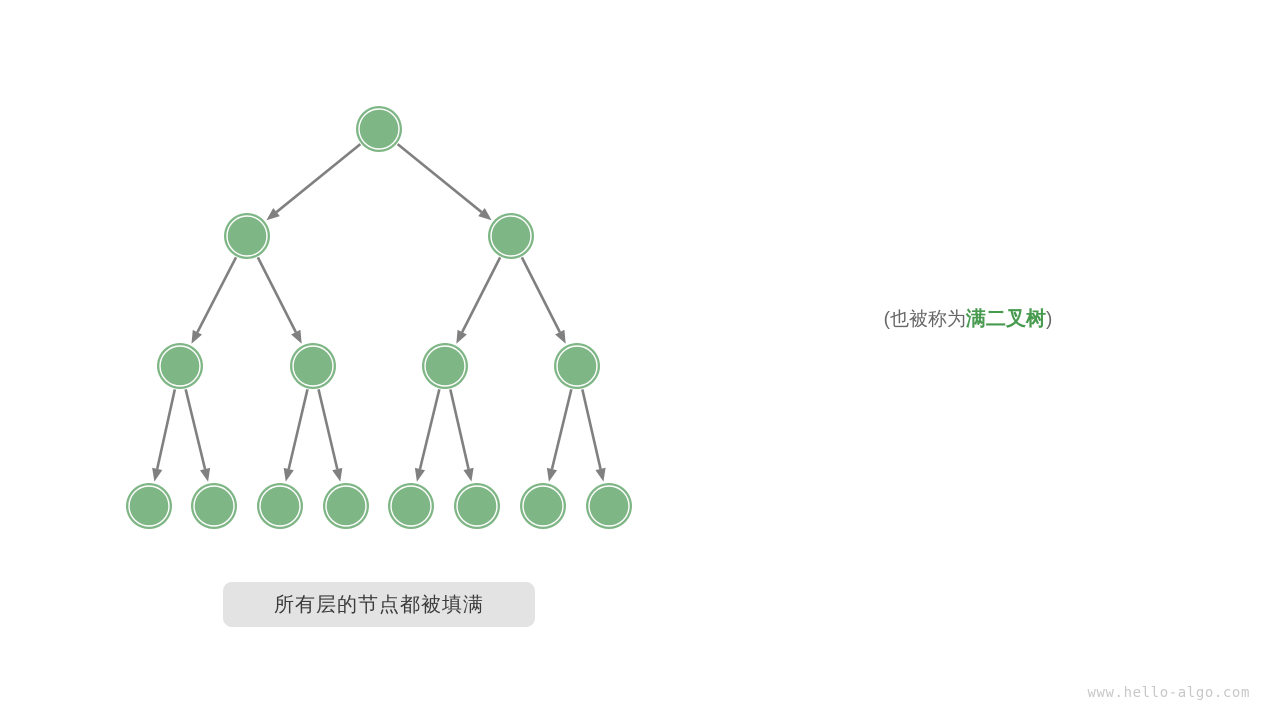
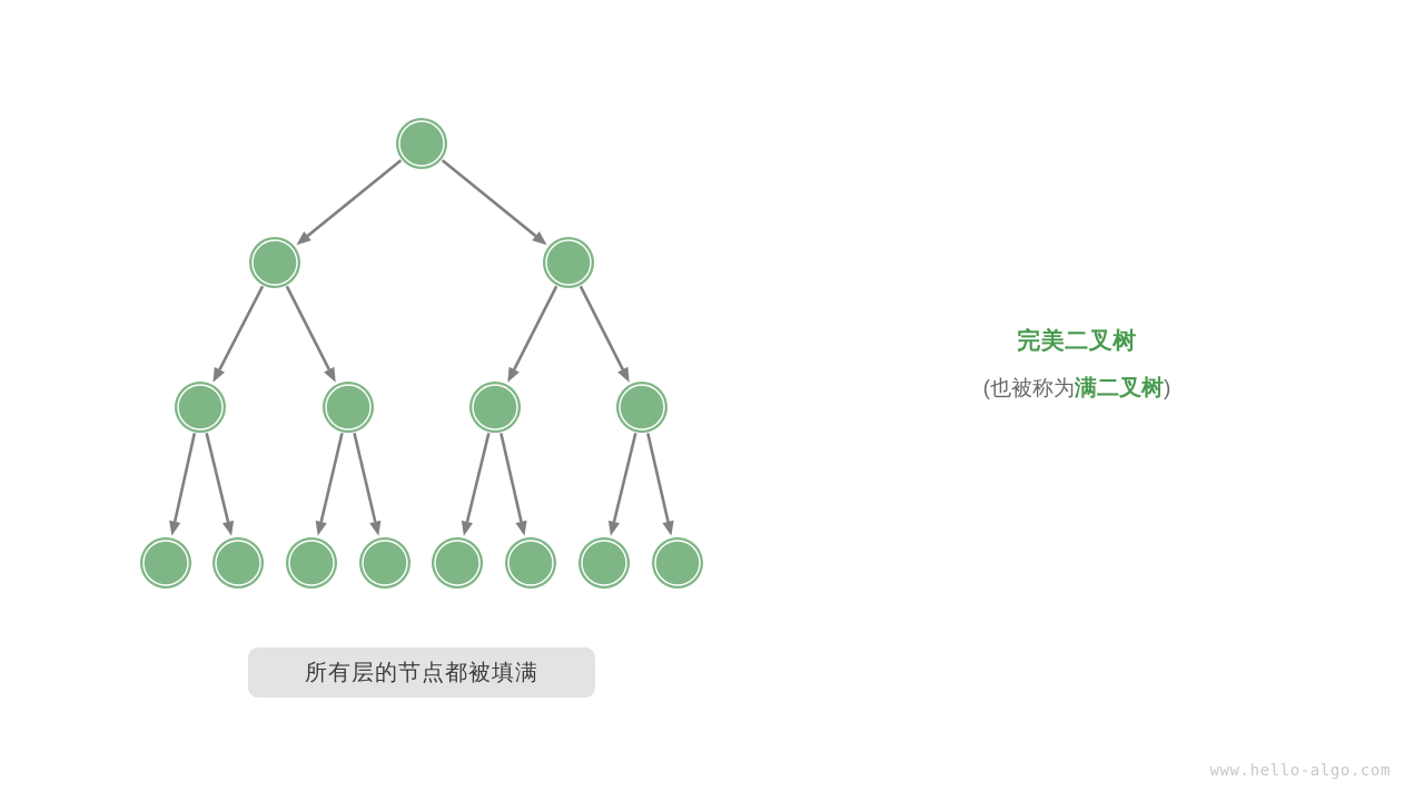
+ 完美二叉树
  (也被称为满二叉树)
  所有层的节点都被填满
  www.hello-algo.com
